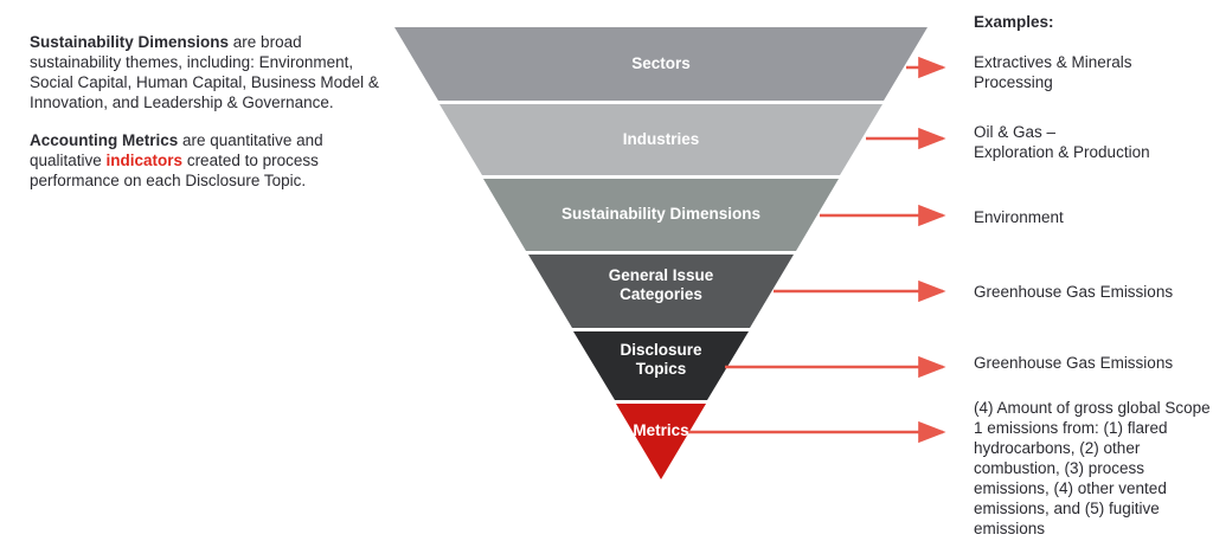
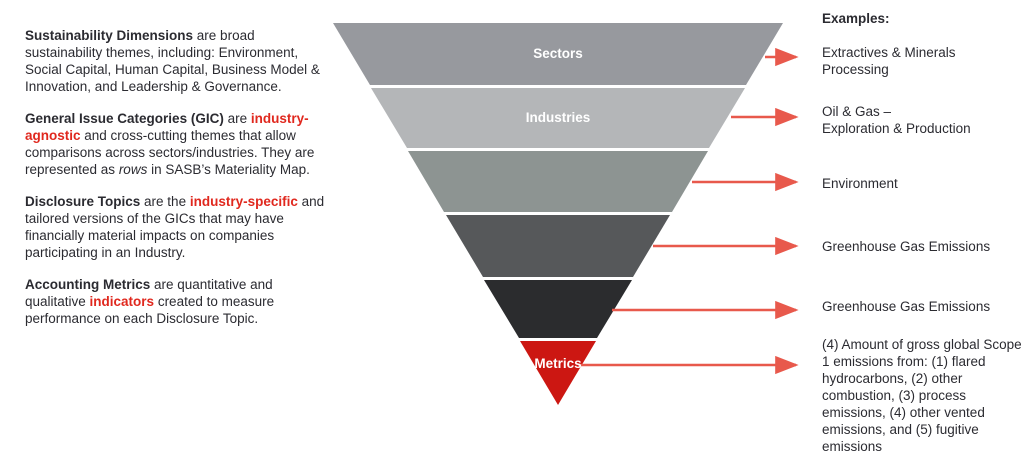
  Sustainability Dimensions are broad sustainability themes, including: Environment, Social Capital, Human Capital, Business Model & Innovation, and Leadership & Governance.
+ General Issue Categories (GIC) are industry-agnostic and cross-cutting themes that allow comparisons across sectors/industries. They are represented as rows in SASB’s Materiality Map.
+ Disclosure Topics are the industry-specific and tailored versions of the GICs that may have financially material impacts on companies participating in an Industry.
- Accounting Metrics are quantitative and qualitative indicators created to process performance on each Disclosure Topic.
+ Accounting Metrics are quantitative and qualitative indicators created to measure performance on each Disclosure Topic.
  Sectors
  Industries
- Sustainability Dimensions
- General Issue
- Categories
- Disclosure
- Topics
  Metrics
  Examples:
  Extractives & Minerals
  Processing
  Oil & Gas –
  Exploration & Production
  Environment
  Greenhouse Gas Emissions
  Greenhouse Gas Emissions
  (4) Amount of gross global Scope 1 emissions from: (1) flared hydrocarbons, (2) other combustion, (3) process emissions, (4) other vented emissions, and (5) fugitive emissions
